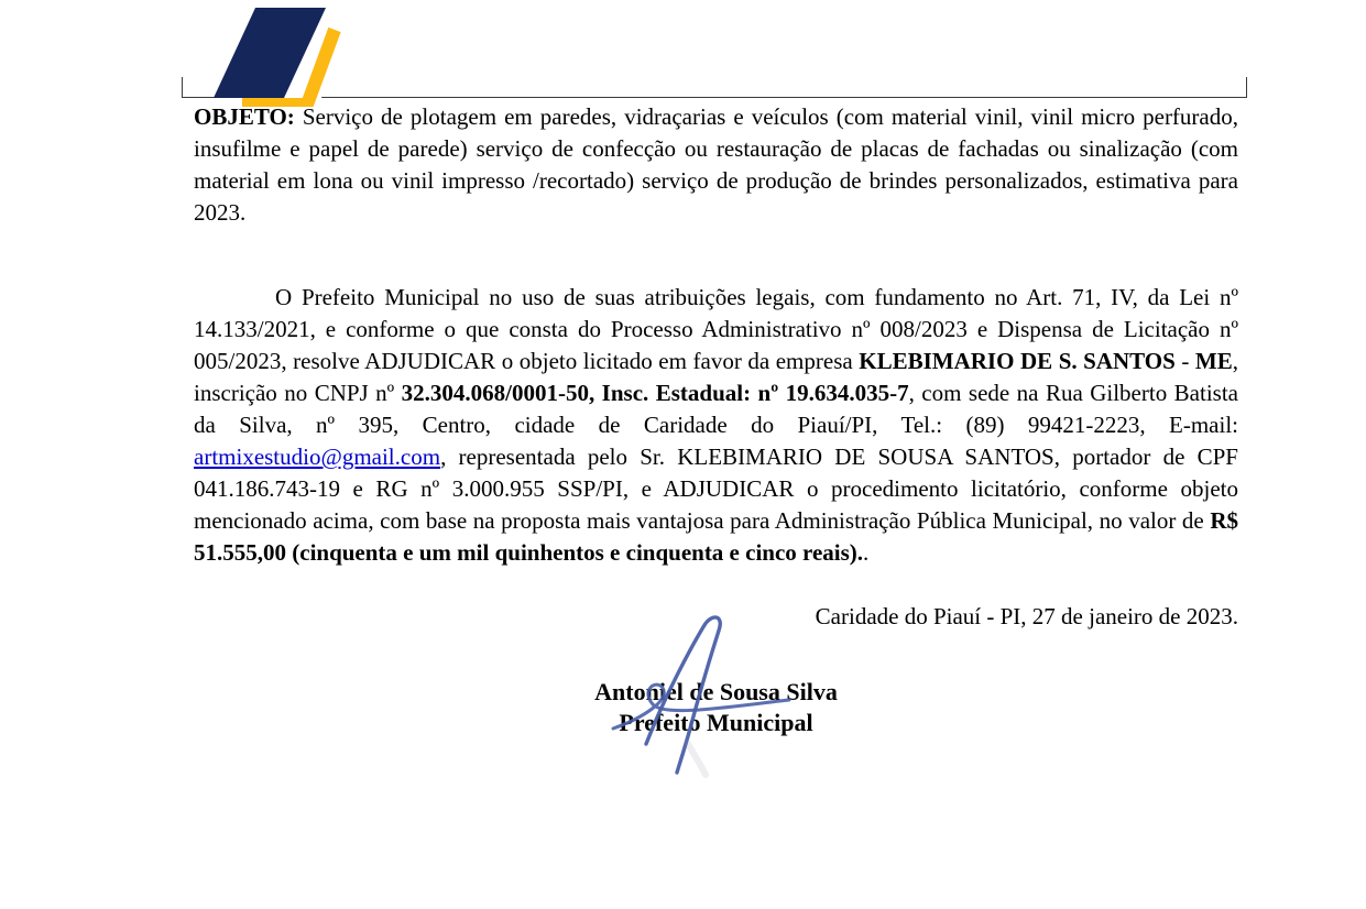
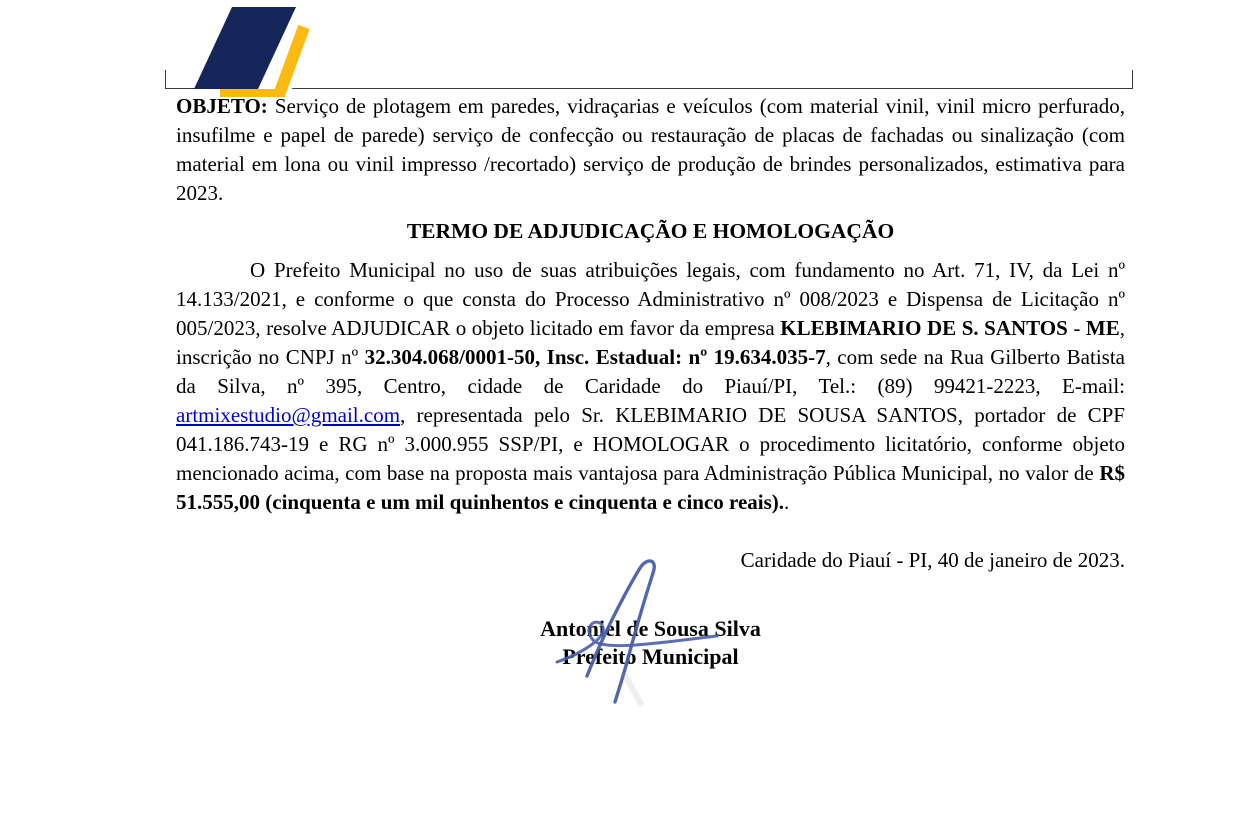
  OBJETO: Serviço de plotagem em paredes, vidraçarias e veículos (com material vinil, vinil micro perfurado, insufilme e papel de parede) serviço de confecção ou restauração de placas de fachadas ou sinalização (com material em lona ou vinil impresso /recortado) serviço de produção de brindes personalizados, estimativa para 2023.
+ TERMO DE ADJUDICAÇÃO E HOMOLOGAÇÃO
- O Prefeito Municipal no uso de suas atribuições legais, com fundamento no Art. 71, IV, da Lei nº 14.133/2021, e conforme o que consta do Processo Administrativo nº 008/2023 e Dispensa de Licitação nº 005/2023, resolve ADJUDICAR o objeto licitado em favor da empresa KLEBIMARIO DE S. SANTOS - ME, inscrição no CNPJ nº 32.304.068/0001-50, Insc. Estadual: nº 19.634.035-7, com sede na Rua Gilberto Batista da Silva, nº 395, Centro, cidade de Caridade do Piauí/PI, Tel.: (89) 99421-2223, E-mail: artmixestudio@gmail.com, representada pelo Sr. KLEBIMARIO DE SOUSA SANTOS, portador de CPF 041.186.743-19 e RG nº 3.000.955 SSP/PI, e ADJUDICAR o procedimento licitatório, conforme objeto mencionado acima, com base na proposta mais vantajosa para Administração Pública Municipal, no valor de R$ 51.555,00 (cinquenta e um mil quinhentos e cinquenta e cinco reais)..
+ O Prefeito Municipal no uso de suas atribuições legais, com fundamento no Art. 71, IV, da Lei nº 14.133/2021, e conforme o que consta do Processo Administrativo nº 008/2023 e Dispensa de Licitação nº 005/2023, resolve ADJUDICAR o objeto licitado em favor da empresa KLEBIMARIO DE S. SANTOS - ME, inscrição no CNPJ nº 32.304.068/0001-50, Insc. Estadual: nº 19.634.035-7, com sede na Rua Gilberto Batista da Silva, nº 395, Centro, cidade de Caridade do Piauí/PI, Tel.: (89) 99421-2223, E-mail: artmixestudio@gmail.com, representada pelo Sr. KLEBIMARIO DE SOUSA SANTOS, portador de CPF 041.186.743-19 e RG nº 3.000.955 SSP/PI, e HOMOLOGAR o procedimento licitatório, conforme objeto mencionado acima, com base na proposta mais vantajosa para Administração Pública Municipal, no valor de R$ 51.555,00 (cinquenta e um mil quinhentos e cinquenta e cinco reais)..
- Caridade do Piauí - PI, 27 de janeiro de 2023.
+ Caridade do Piauí - PI, 40 de janeiro de 2023.
  Antonel de Sousa Silva
  refeito Municipal
